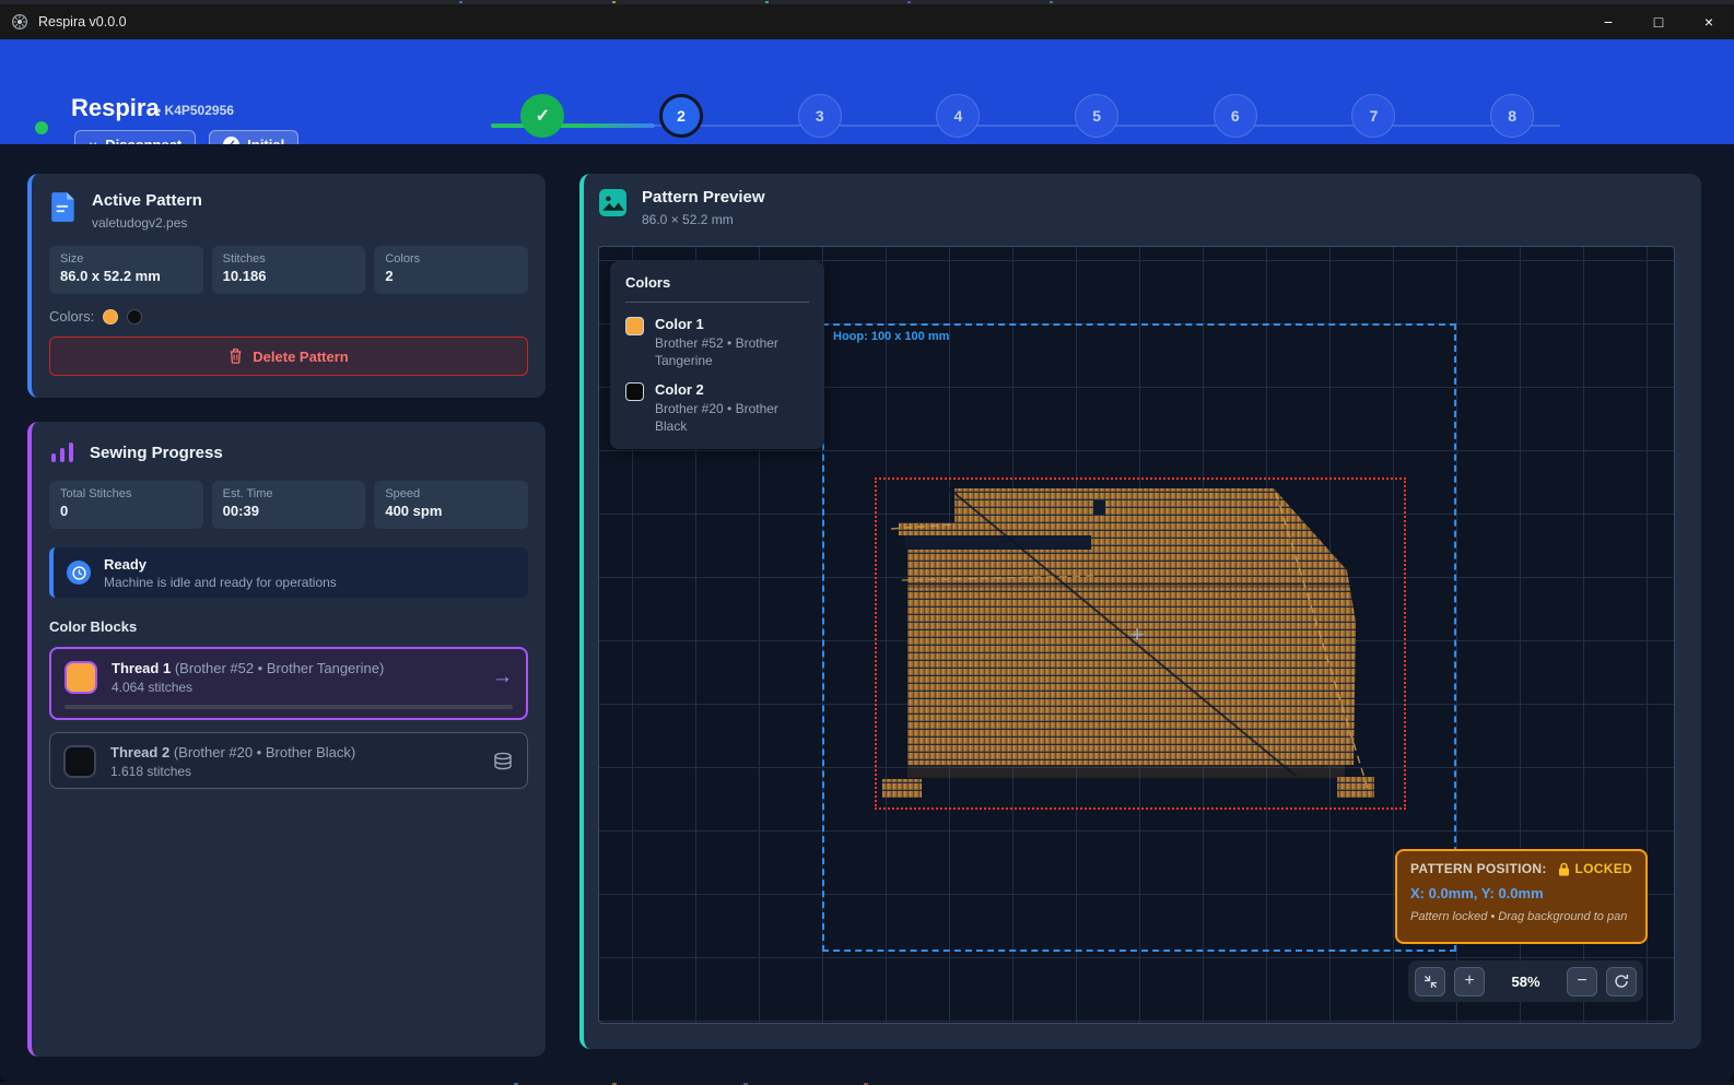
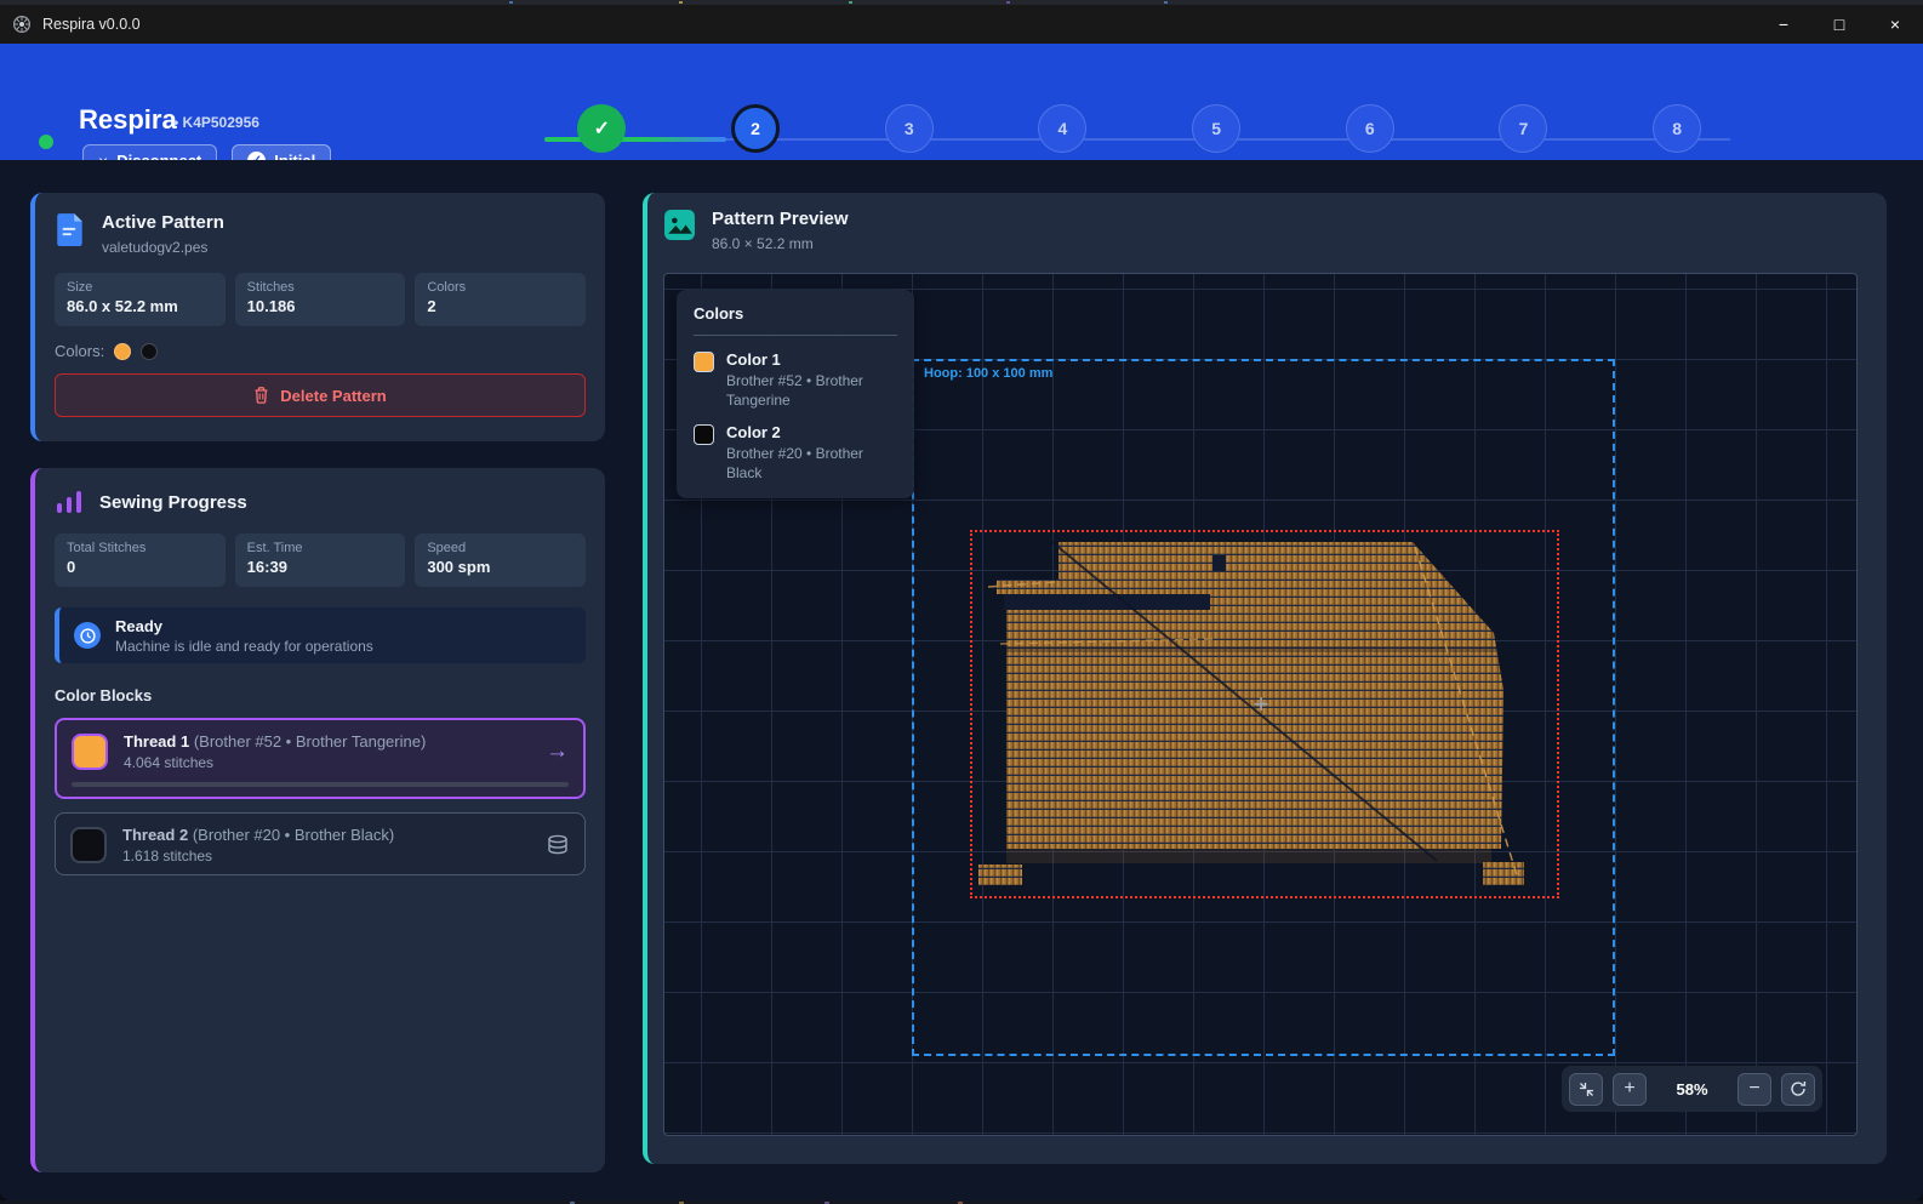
  Respira v0.0.0
  −
  □
  ×
  Respira
  • K4P502956
  ✓
  2
  3
  4
  5
  6
  7
  8
  Active Pattern
  valetudogv2.pes
  Size
  86.0 x 52.2 mm
  Stitches
  10.186
  Colors
  2
  Colors:
  Delete Pattern
  Sewing Progress
  Total Stitches
  0
  Est. Time
- 00:39
+ 16:39
  Speed
- 400 spm
+ 300 spm
  Ready
  Machine is idle and ready for operations
  Color Blocks
  Thread 1 (Brother #52 • Brother Tangerine)
  4.064 stitches
  →
  Thread 2 (Brother #20 • Brother Black)
  1.618 stitches
  Pattern Preview
  86.0 × 52.2 mm
  Hoop: 100 x 100 mm
  +
  Colors
  Color 1
  Brother #52 • Brother Tangerine
  Color 2
  Brother #20 • Brother Black
- PATTERN POSITION:
- LOCKED
- X: 0.0mm, Y: 0.0mm
- Pattern locked • Drag background to pan
  +
  58%
  −
